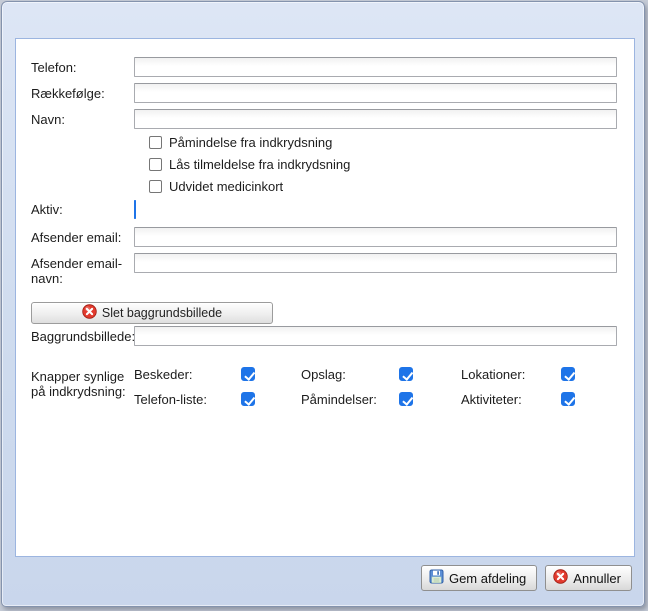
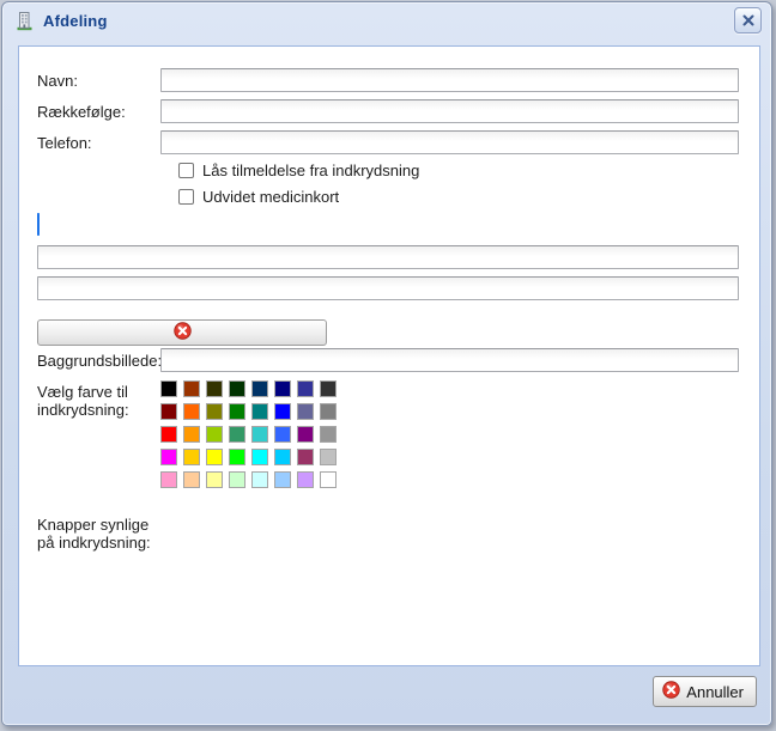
+ Afdeling
- Telefon:
+ Navn:
  Rækkefølge:
- Navn:
+ Telefon:
- Påmindelse fra indkrydsning
  Lås tilmeldelse fra indkrydsning
  Udvidet medicinkort
- Aktiv:
- Afsender email:
- Afsender email-navn:
- Slet baggrundsbillede
  Baggrundsbillede
+ Vælg farve til indkrydsning:
  Knapper synlige på indkrydsning:
- Beskeder:
- Opslag:
- Lokationer:
- Telefon-liste:
- Påmindelser:
- Aktiviteter:
- Gem afdeling
  Annuller
